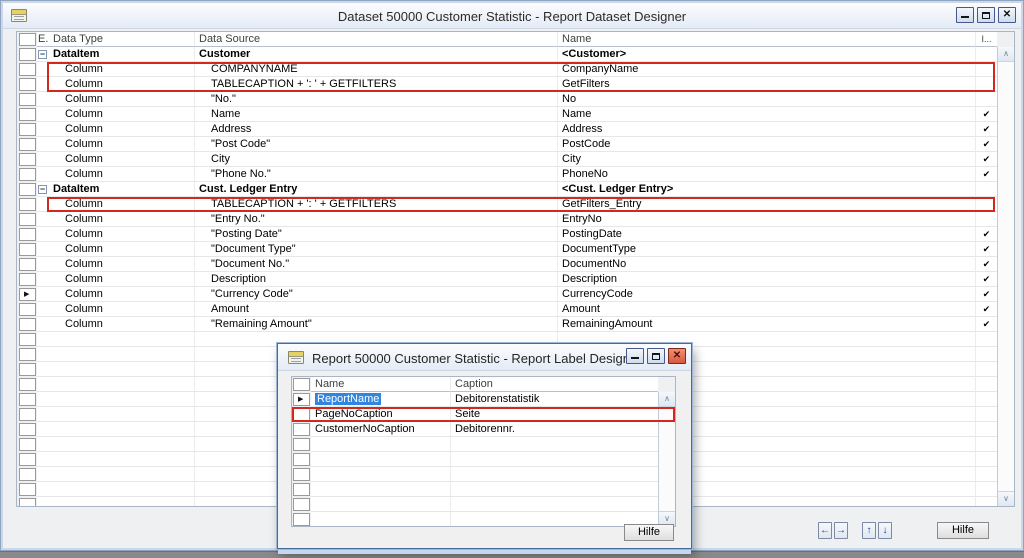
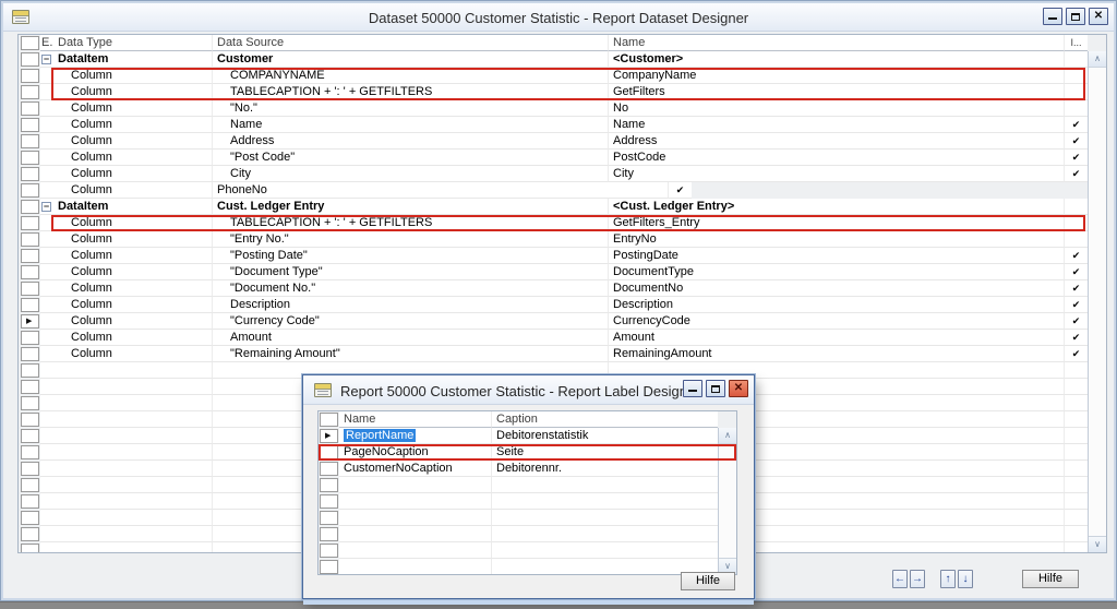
  Dataset 50000 Customer Statistic - Report Dataset Designer
  ✕
  Data Type
  Data Source
  Name
  I...
  −
  DataItem
  Customer
  <Customer>
  Column
  COMPANYNAME
  CompanyName
  Column
  TABLECAPTION + ': ' + GETFILTERS
  GetFilters
  Column
  "No."
  No
  Column
  Name
  Name
  ✔
  Column
  Address
  Address
  ✔
  Column
  "Post Code"
  PostCode
  ✔
  Column
  City
  City
  ✔
  Column
- "Phone No."
  PhoneNo
  ✔
  −
  DataItem
  Cust. Ledger Entry
  <Cust. Ledger Entry>
  Column
  TABLECAPTION + ': ' + GETFILTERS
  GetFilters_Entry
  Column
  "Entry No."
  EntryNo
  Column
  "Posting Date"
  PostingDate
  ✔
  Column
  "Document Type"
  DocumentType
  ✔
  Column
  "Document No."
  DocumentNo
  ✔
  Column
  Description
  Description
  ✔
  Column
  "Currency Code"
  CurrencyCode
  ✔
  Column
  Amount
  Amount
  ✔
  Column
  "Remaining Amount"
  RemainingAmount
  ✔
  ∧
  ∨
  ←
  →
  ↑
  ↓
  Hilfe
  Report 50000 Customer Statistic - Report Label Desig
  ✕
  Name
  Caption
  ReportName
  Debitorenstatistik
  PageNoCaption
  Seite
  CustomerNoCaption
  Debitorennr.
  ∧
  ∨
  Hilfe
